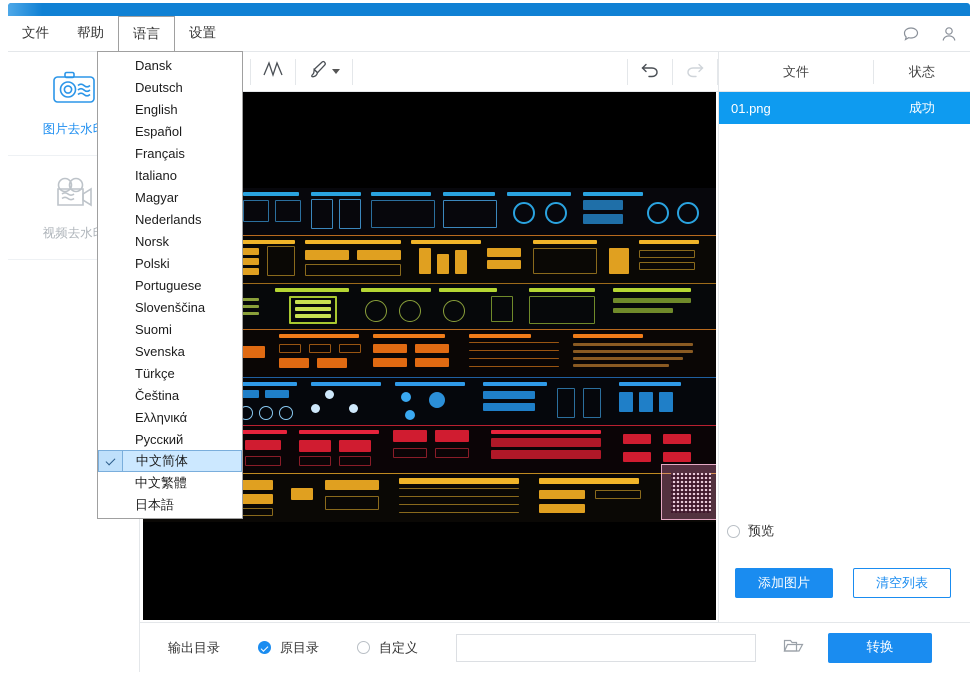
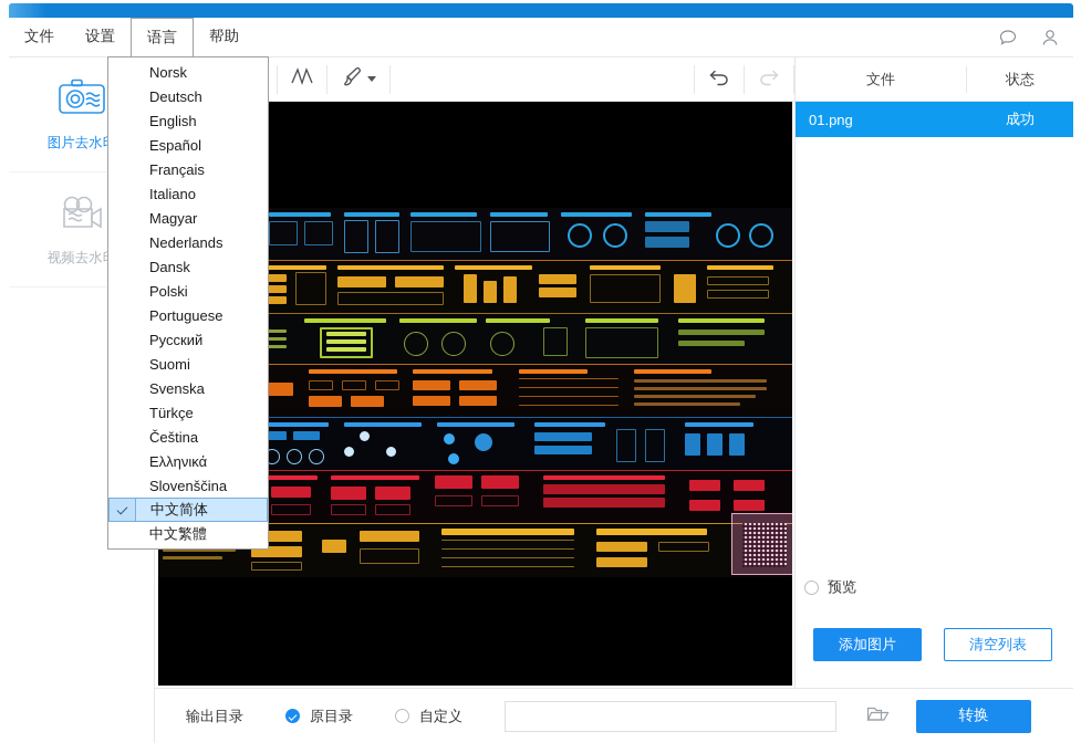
  文件
- 帮助
+ 设置
  语言
- 设置
+ 帮助
  图片去水
  视频去水
  文件
  状态
  01.png
  成功
  预览
  添加图片
  清空列表
  输出目录
  原目录
  自定义
  转换
- Dansk
+ Norsk
  Deutsch
  English
  Español
  Français
  Italiano
  Magyar
  Nederlands
- Norsk
+ Dansk
  Polski
  Portuguese
- Slovenščina
+ Русский
  Suomi
  Svenska
  Türkçe
  Čeština
  Ελληνικά
- Русский
+ Slovenščina
  中文简体
  中文繁體
- 日本語
